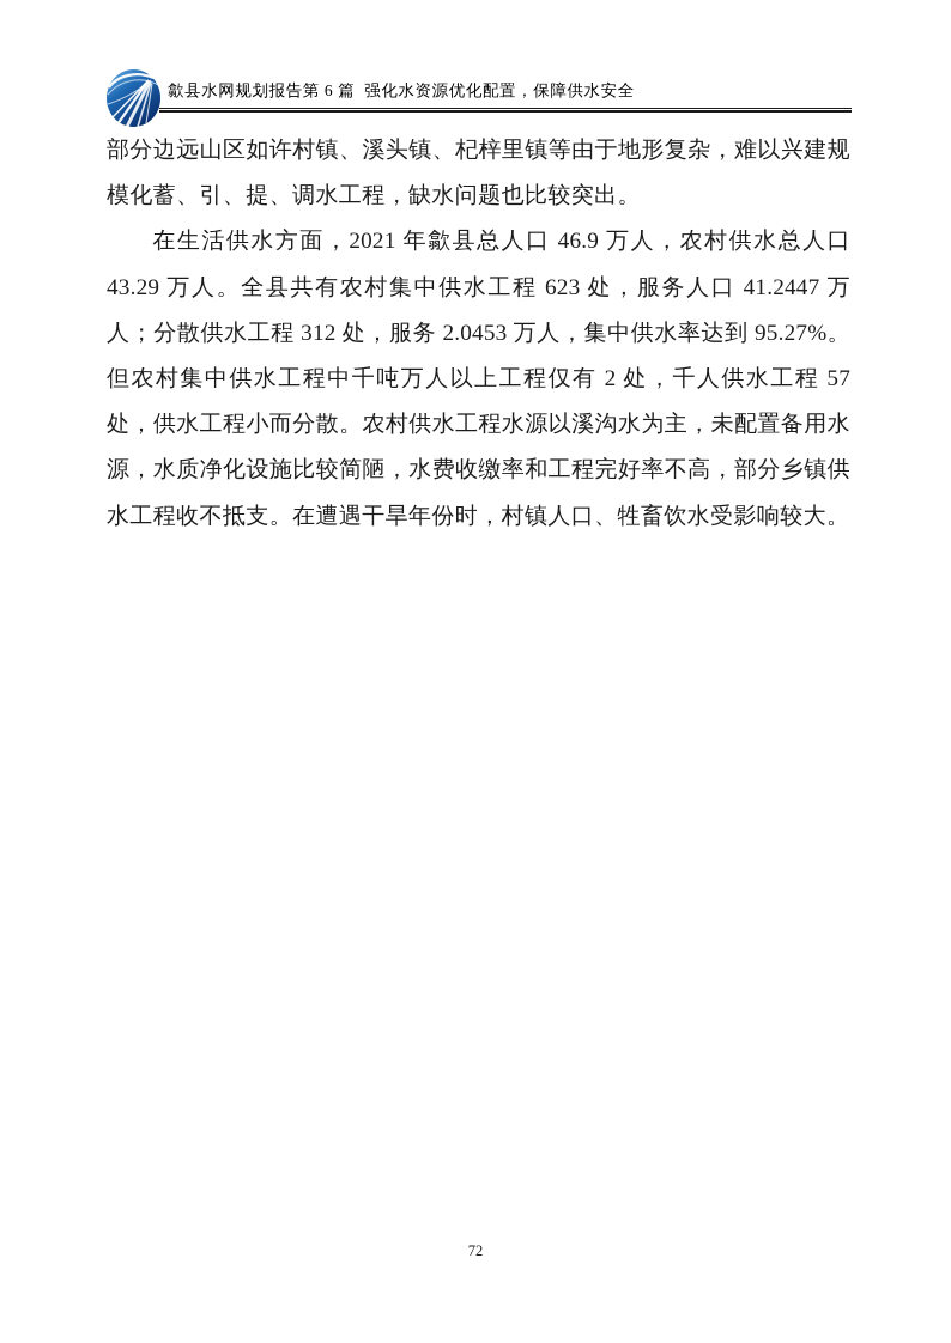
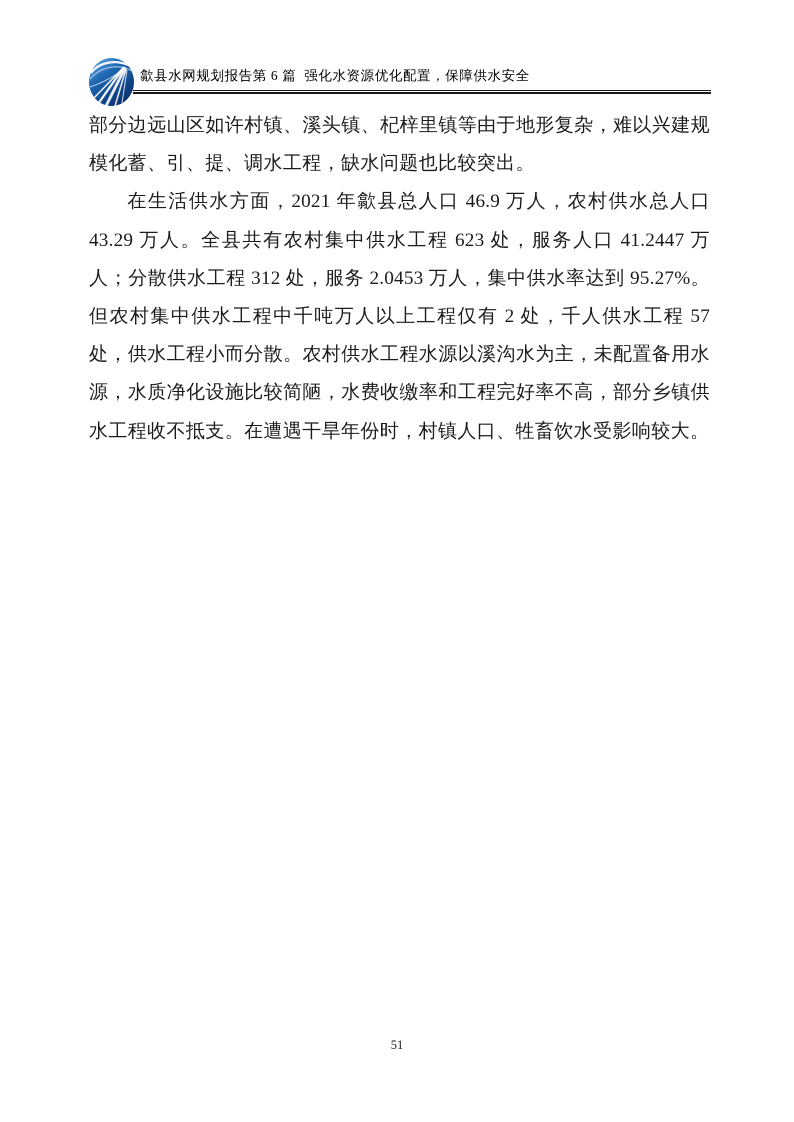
  歙县水网规划报告第 6 篇 强化水资源优化配置，保障供水安全
  部分边远山区如许村镇、溪头镇、杞梓里镇等由于地形复杂，难以兴建规模化蓄、引、提、调水工程，缺水问题也比较突出。
  在生活供水方面，2021 年歙县总人口 46.9 万人，农村供水总人口 43.29 万人。全县共有农村集中供水工程 623 处，服务人口 41.2447 万人；分散供水工程 312 处，服务 2.0453 万人，集中供水率达到 95.27%。但农村集中供水工程中千吨万人以上工程仅有 2 处，千人供水工程 57 处，供水工程小而分散。农村供水工程水源以溪沟水为主，未配置备用水源，水质净化设施比较简陋，水费收缴率和工程完好率不高，部分乡镇供水工程收不抵支。在遭遇干旱年份时，村镇人口、牲畜饮水受影响较大。
- 72
+ 51
